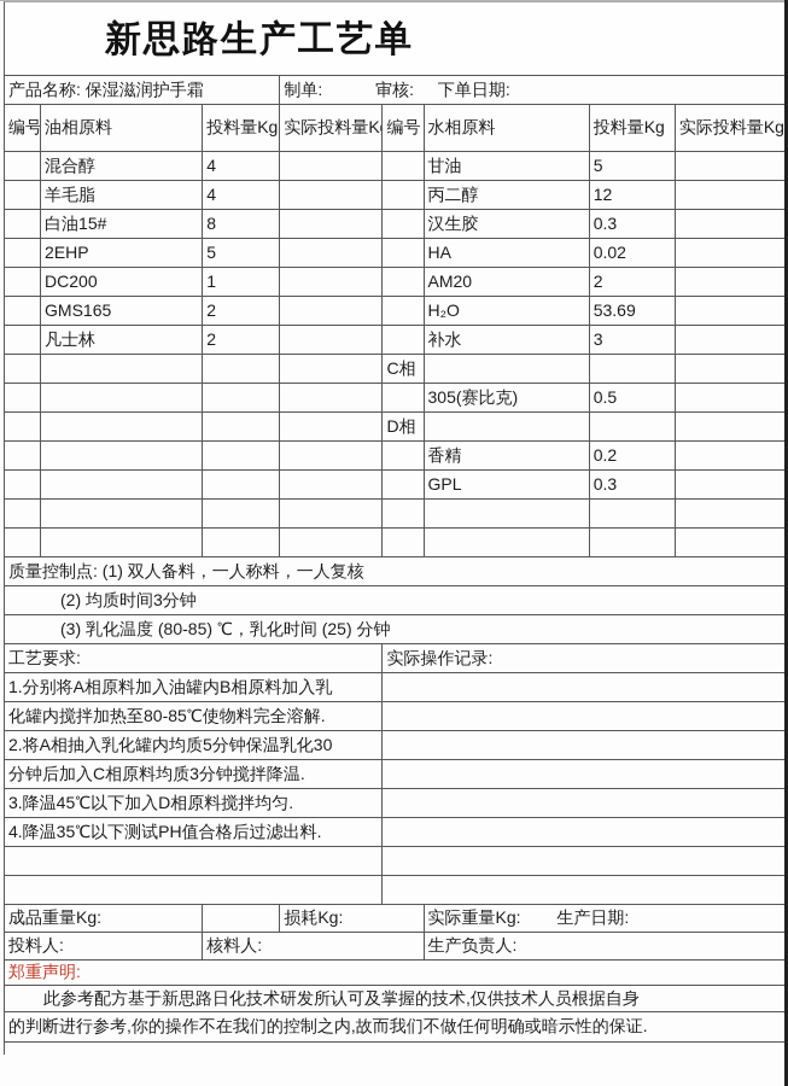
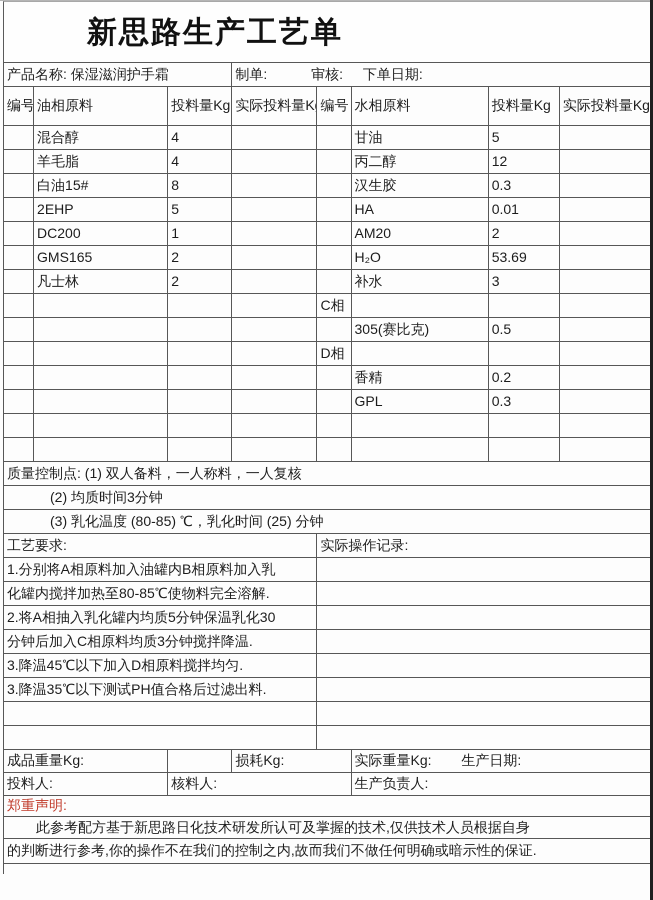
  新思路生产工艺单
  产品名称: 保湿滋润护手霜	制单: 审核: 下单日期:
  编号	油相原料	投料量Kg	实际投料量K	编号	水相原料	投料量Kg	实际投料量Kg
  	混合醇	4			甘油	5
  	羊毛脂	4			丙二醇	12
  	白油15#	8			汉生胶	0.3
- 	2EHP	5			HA	0.02
+ 	2EHP	5			HA	0.01
  	DC200	1			AM20	2
  	GMS165	2			H₂O	53.69
  	凡士林	2			补水	3
  				C相
  					305(赛比克)	0.5
  				D相
  					香精	0.2
  					GPL	0.3
  质量控制点: (1) 双人备料，一人称料，一人复核
  (2) 均质时间3分钟
  (3) 乳化温度 (80-85) ℃，乳化时间 (25) 分钟
  工艺要求:	实际操作记录:
  1.分别将A相原料加入油罐内B相原料加入乳
  化罐内搅拌加热至80-85℃使物料完全溶解.
  2.将A相抽入乳化罐内均质5分钟保温乳化30
  分钟后加入C相原料均质3分钟搅拌降温.
  3.降温45℃以下加入D相原料搅拌均匀.
- 4.降温35℃以下测试PH值合格后过滤出料.
+ 3.降温35℃以下测试PH值合格后过滤出料.
  成品重量Kg:		损耗Kg:	实际重量Kg: 生产日期:
  投料人:	核料人:	生产负责人:
  郑重声明:
  此参考配方基于新思路日化技术研发所认可及掌握的技术,仅供技术人员根据自身
  的判断进行参考,你的操作不在我们的控制之内,故而我们不做任何明确或暗示性的保证.
